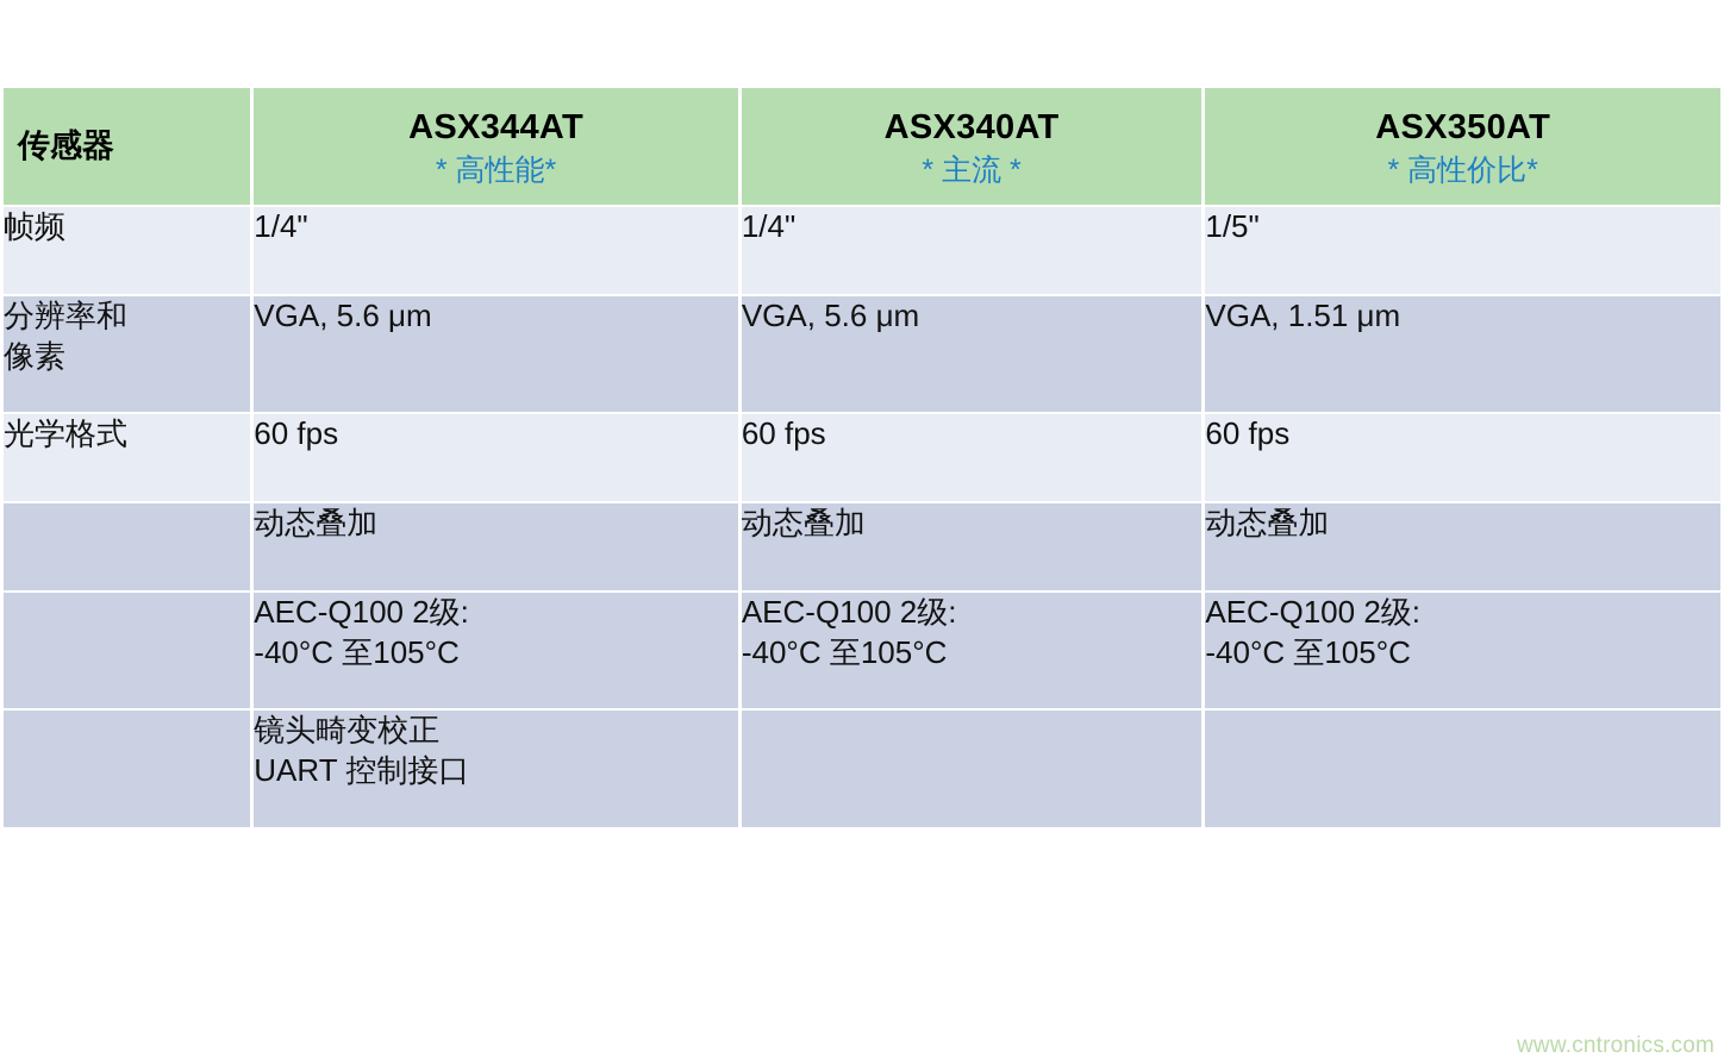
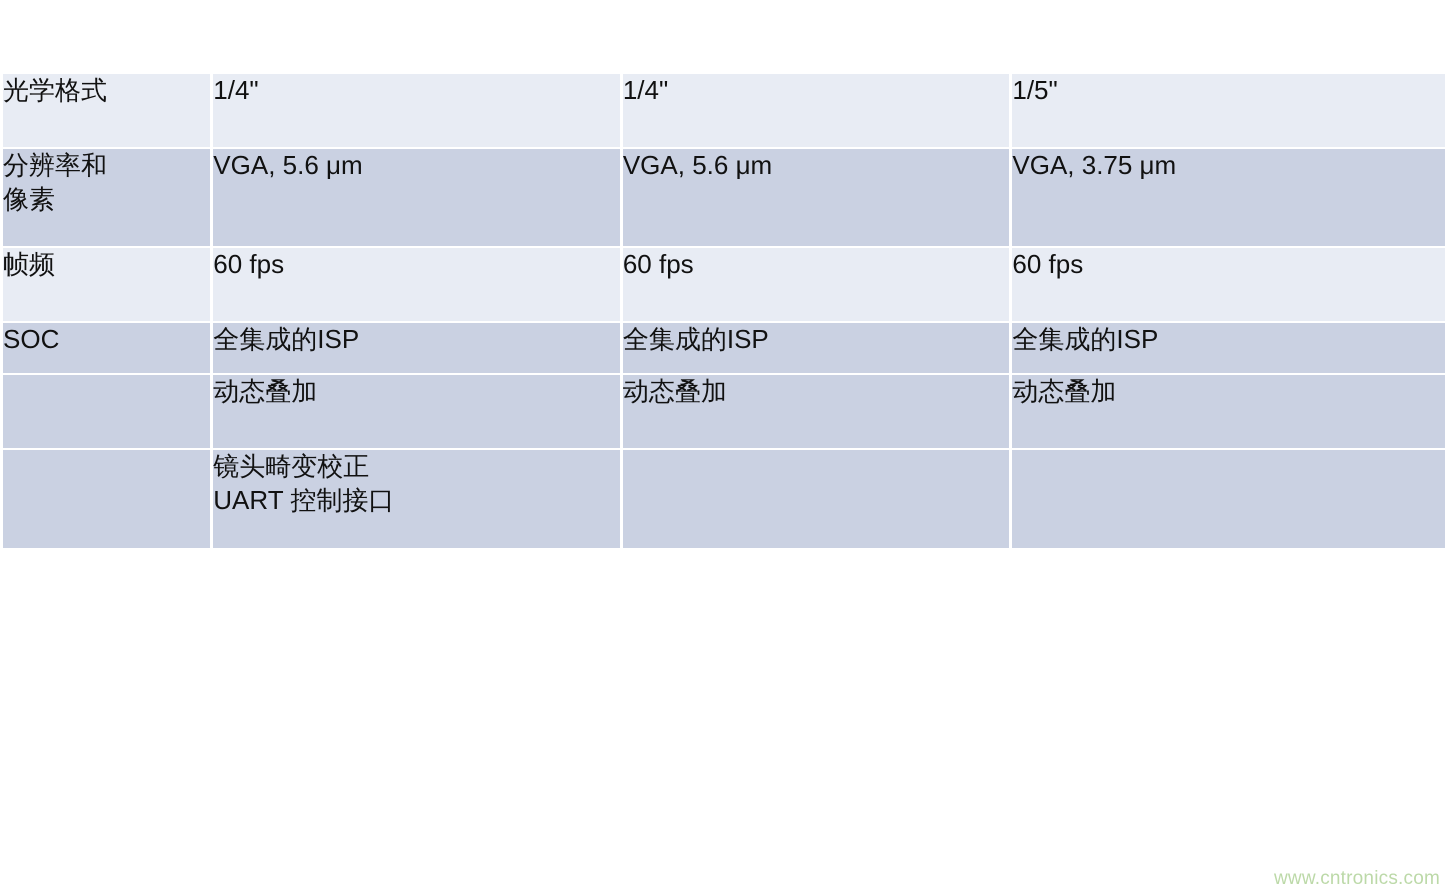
- 传感器	ASX344AT * 高性能*	ASX340AT * 主流 *	ASX350AT * 高性价比*
- 帧频	1/4"	1/4"	1/5"
+ 光学格式	1/4"	1/4"	1/5"
- 分辨率和 像素	VGA, 5.6 μm	VGA, 5.6 μm	VGA, 1.51 μm
+ 分辨率和 像素	VGA, 5.6 μm	VGA, 5.6 μm	VGA, 3.75 μm
- 光学格式	60 fps	60 fps	60 fps
+ 帧频	60 fps	60 fps	60 fps
+ SOC	全集成的ISP	全集成的ISP	全集成的ISP
  	动态叠加	动态叠加	动态叠加
- 	AEC-Q100 2级: -40°C 至105°C	AEC-Q100 2级: -40°C 至105°C	AEC-Q100 2级: -40°C 至105°C
  	镜头畸变校正 UART 控制接口
  www.cntronics.com
